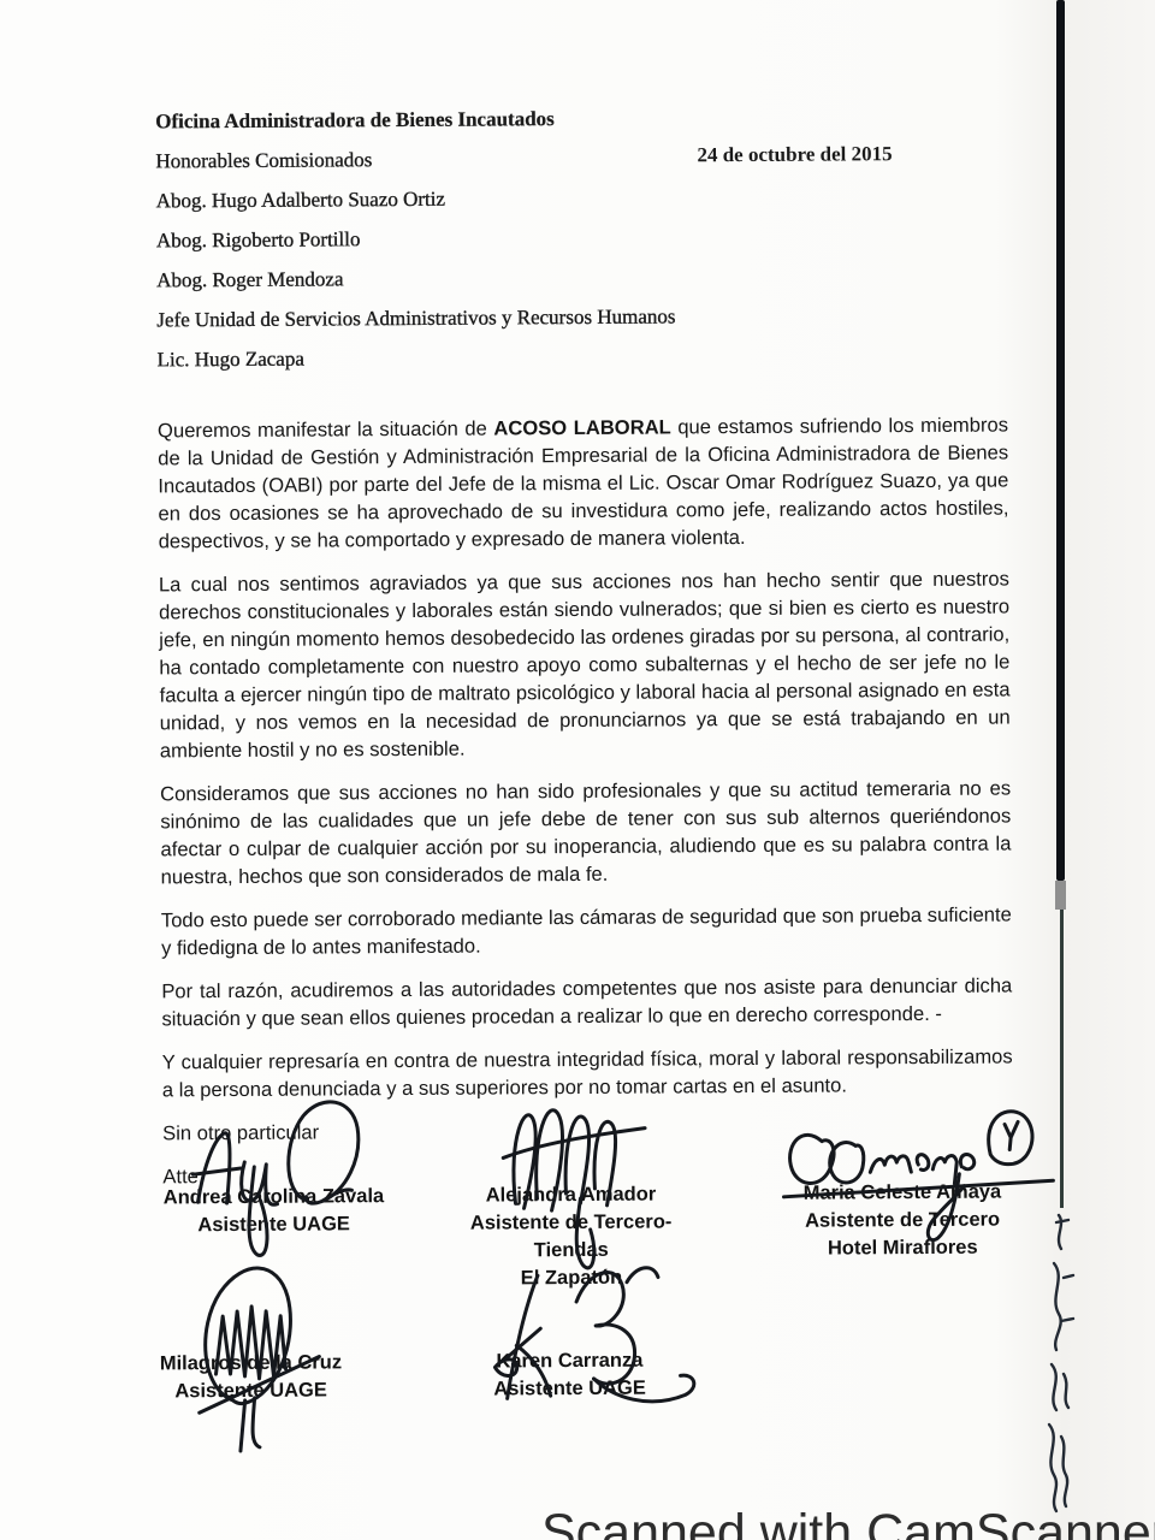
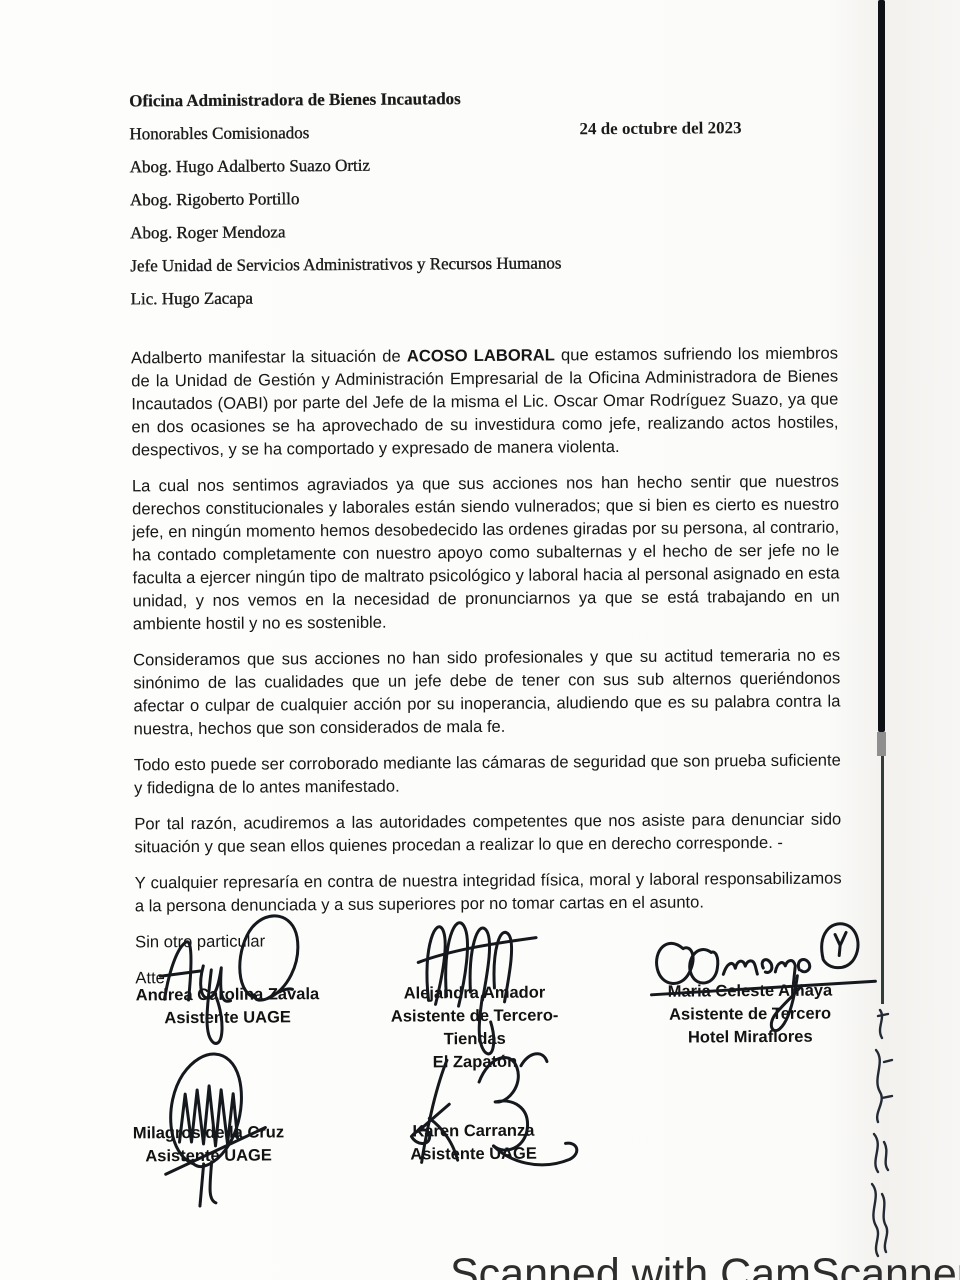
  Oficina Administradora de Bienes Incautados
  Honorables Comisionados
  Abog. Hugo Adalberto Suazo Ortiz
  Abog. Rigoberto Portillo
  Abog. Roger Mendoza
  Jefe Unidad de Servicios Administrativos y Recursos Humanos
  Lic. Hugo Zacapa
- 24 de octubre del 2015
+ 24 de octubre del 2023
- Queremos manifestar la situación de ACOSO LABORAL que estamos sufriendo los miembros de la Unidad de Gestión y Administración Empresarial de la Oficina Administradora de Bienes Incautados (OABI) por parte del Jefe de la misma el Lic. Oscar Omar Rodríguez Suazo, ya que en dos ocasiones se ha aprovechado de su investidura como jefe, realizando actos hostiles, despectivos, y se ha comportado y expresado de manera violenta.
+ Adalberto manifestar la situación de ACOSO LABORAL que estamos sufriendo los miembros de la Unidad de Gestión y Administración Empresarial de la Oficina Administradora de Bienes Incautados (OABI) por parte del Jefe de la misma el Lic. Oscar Omar Rodríguez Suazo, ya que en dos ocasiones se ha aprovechado de su investidura como jefe, realizando actos hostiles, despectivos, y se ha comportado y expresado de manera violenta.
  La cual nos sentimos agraviados ya que sus acciones nos han hecho sentir que nuestros derechos constitucionales y laborales están siendo vulnerados; que si bien es cierto es nuestro jefe, en ningún momento hemos desobedecido las ordenes giradas por su persona, al contrario, ha contado completamente con nuestro apoyo como subalternas y el hecho de ser jefe no le faculta a ejercer ningún tipo de maltrato psicológico y laboral hacia al personal asignado en esta unidad, y nos vemos en la necesidad de pronunciarnos ya que se está trabajando en un ambiente hostil y no es sostenible.
  Consideramos que sus acciones no han sido profesionales y que su actitud temeraria no es sinónimo de las cualidades que un jefe debe de tener con sus sub alternos queriéndonos afectar o culpar de cualquier acción por su inoperancia, aludiendo que es su palabra contra la nuestra, hechos que son considerados de mala fe.
  Todo esto puede ser corroborado mediante las cámaras de seguridad que son prueba suficiente y fidedigna de lo antes manifestado.
- Por tal razón, acudiremos a las autoridades competentes que nos asiste para denunciar dicha situación y que sean ellos quienes procedan a realizar lo que en derecho corresponde. -
+ Por tal razón, acudiremos a las autoridades competentes que nos asiste para denunciar sido situación y que sean ellos quienes procedan a realizar lo que en derecho corresponde. -
  Y cualquier represaría en contra de nuestra integridad física, moral y laboral responsabilizamos a la persona denunciada y a sus superiores por no tomar cartas en el asunto.
  Sin otr particular
  Atte.
  Andreoliaavala
  Asistente UAGE
  Alejndra Amador
  Asistente de Tercero-Tiendas
  Asistente deercero
  Hotel Miraflores
  Milagros de lruz
  Asisene UAGE
  rn Carranza
  Asistnte UAGE
  Scanned with CamScanne
